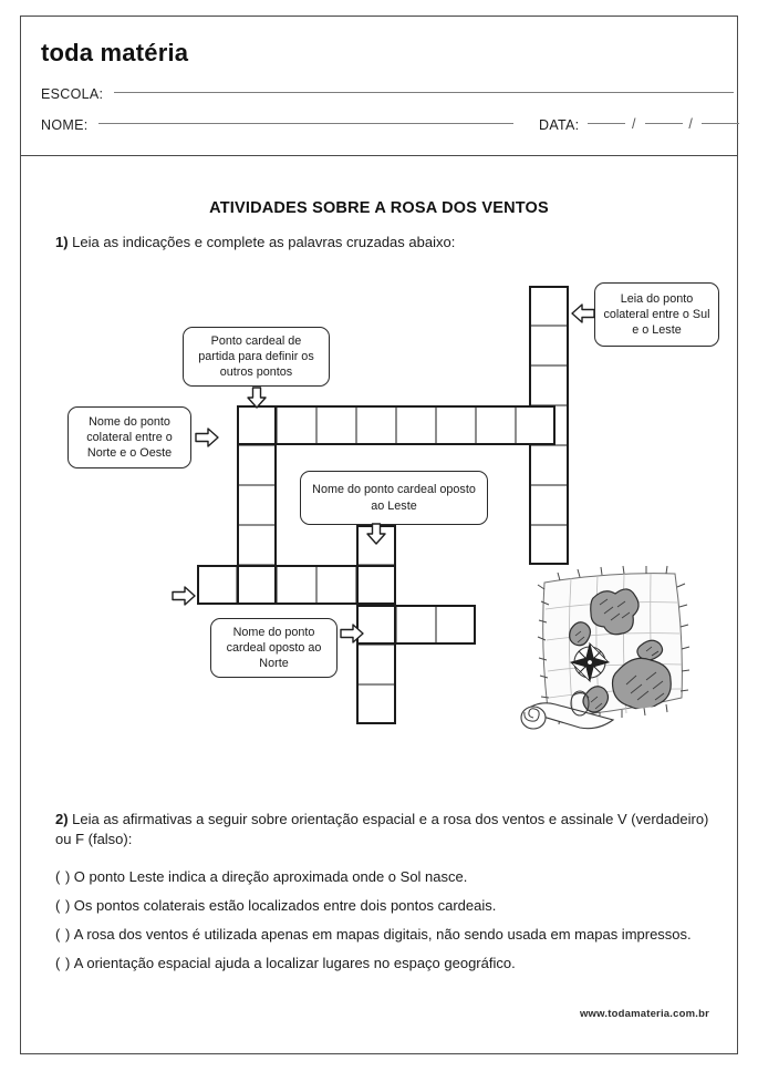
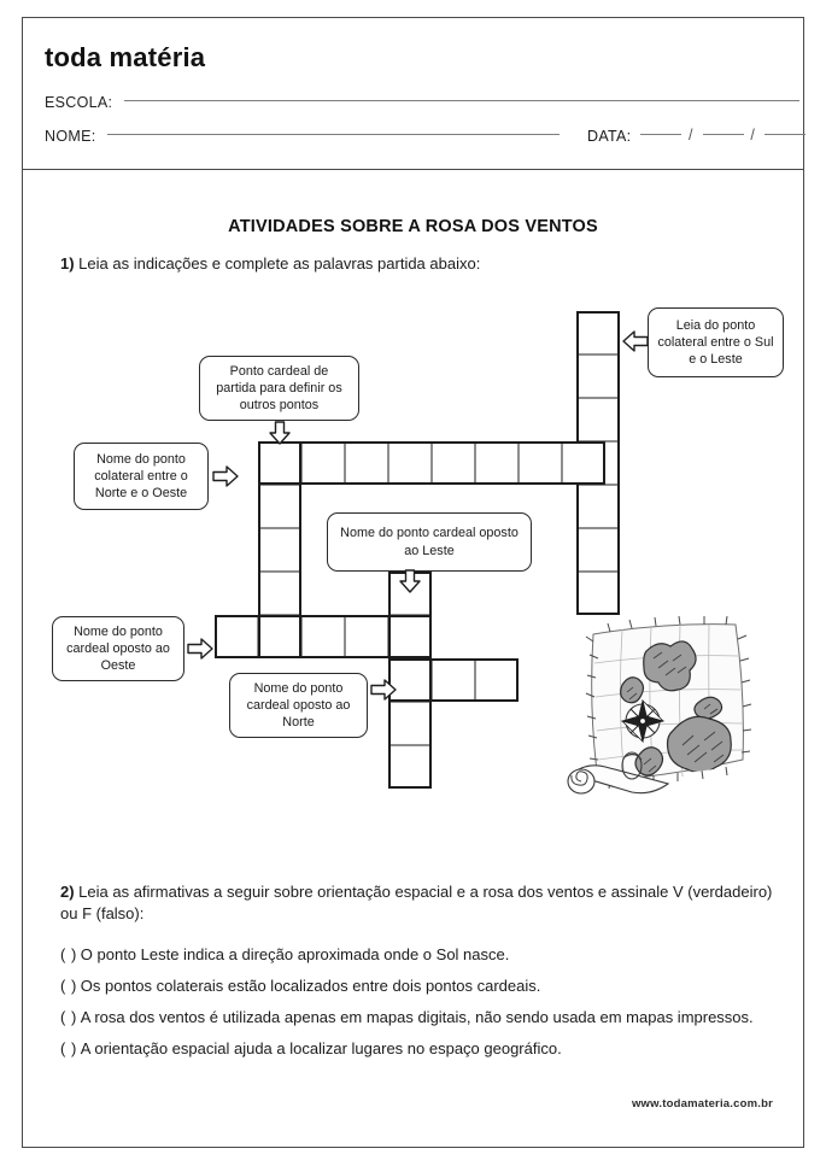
  toda matéria
  ESCOLA:
  NOME:
  DATA: / /
  ATIVIDADES SOBRE A ROSA DOS VENTOS
- 1) Leia as indicações e complete as palavras cruzadas abaixo:
+ 1) Leia as indicações e complete as palavras partida abaixo:
  Leia do ponto colateral entre o Sul e o Leste
  Ponto cardeal de partida para definir os outros pontos
  Nome do ponto colateral entre o Norte e o Oeste
  Nome do ponto cardeal oposto ao Leste
+ Nome do ponto cardeal oposto ao Oeste
  Nome do ponto cardeal oposto ao Norte
  2) Leia as afirmativas a seguir sobre orientação espacial e a rosa dos ventos e assinale V (verdadeiro) ou F (falso):
  ( ) O ponto Leste indica a direção aproximada onde o Sol nasce.
  ( ) Os pontos colaterais estão localizados entre dois pontos cardeais.
  ( ) A rosa dos ventos é utilizada apenas em mapas digitais, não sendo usada em mapas impressos.
  ( ) A orientação espacial ajuda a localizar lugares no espaço geográfico.
  www.todamateria.com.br
